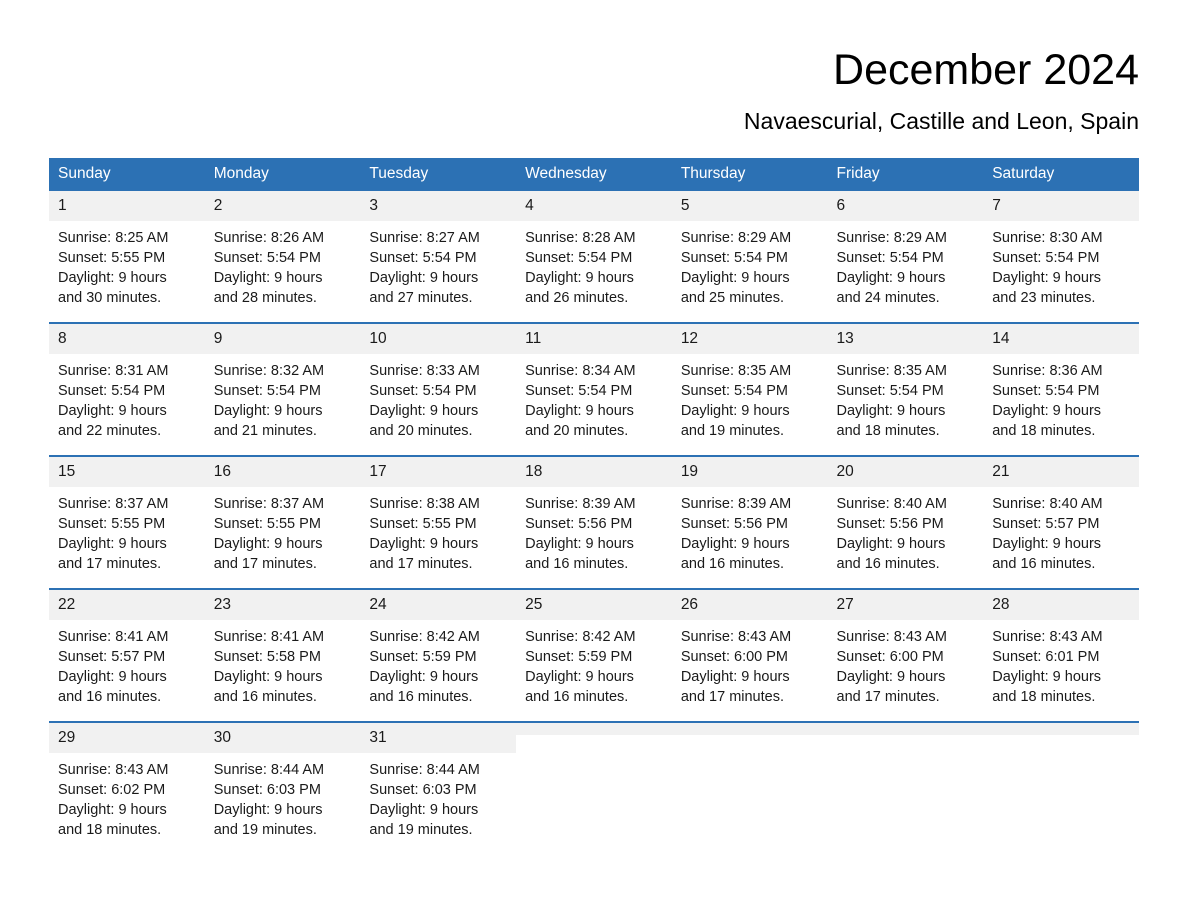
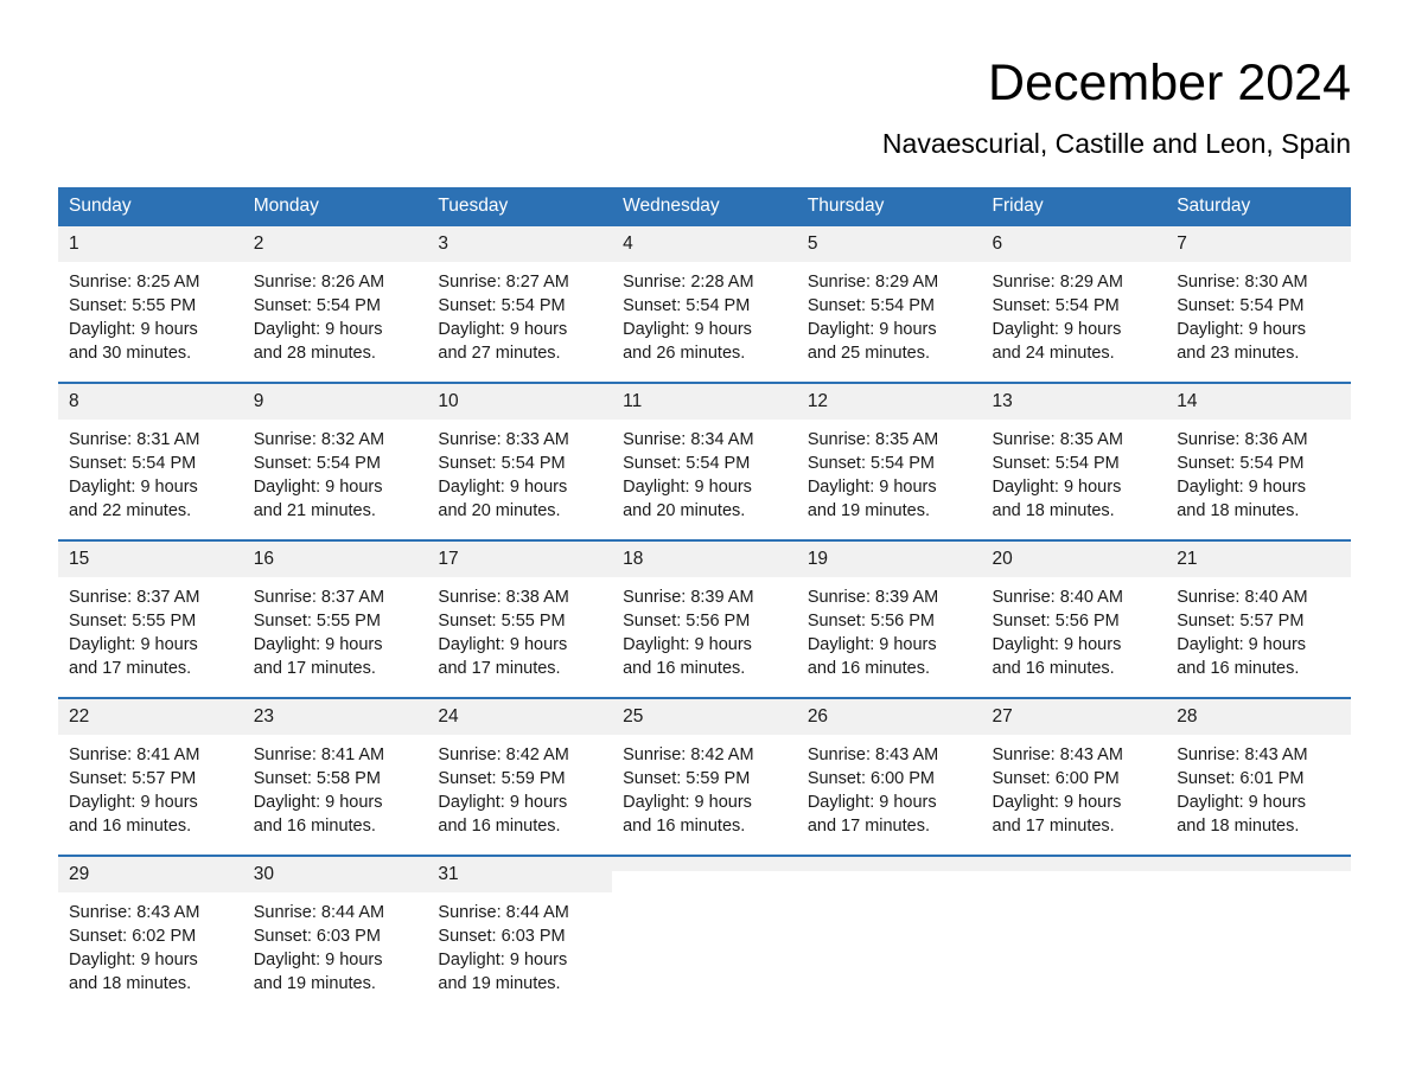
  December 2024
  Navaescurial, Castille and Leon, Spain
  Sunday	Monday	Tuesday	Wednesday	Thursday	Friday	Saturday
- 1Sunrise: 8:25 AMSunset: 5:55 PMDaylight: 9 hoursand 30 minutes.	2Sunrise: 8:26 AMSunset: 5:54 PMDaylight: 9 hoursand 28 minutes.	3Sunrise: 8:27 AMSunset: 5:54 PMDaylight: 9 hoursand 27 minutes.	4Sunrise: 8:28 AMSunset: 5:54 PMDaylight: 9 hoursand 26 minutes.	5Sunrise: 8:29 AMSunset: 5:54 PMDaylight: 9 hoursand 25 minutes.	6Sunrise: 8:29 AMSunset: 5:54 PMDaylight: 9 hoursand 24 minutes.	7Sunrise: 8:30 AMSunset: 5:54 PMDaylight: 9 hoursand 23 minutes.
+ 1Sunrise: 8:25 AMSunset: 5:55 PMDaylight: 9 hoursand 30 minutes.	2Sunrise: 8:26 AMSunset: 5:54 PMDaylight: 9 hoursand 28 minutes.	3Sunrise: 8:27 AMSunset: 5:54 PMDaylight: 9 hoursand 27 minutes.	4Sunrise: 2:28 AMSunset: 5:54 PMDaylight: 9 hoursand 26 minutes.	5Sunrise: 8:29 AMSunset: 5:54 PMDaylight: 9 hoursand 25 minutes.	6Sunrise: 8:29 AMSunset: 5:54 PMDaylight: 9 hoursand 24 minutes.	7Sunrise: 8:30 AMSunset: 5:54 PMDaylight: 9 hoursand 23 minutes.
  8Sunrise: 8:31 AMSunset: 5:54 PMDaylight: 9 hoursand 22 minutes.	9Sunrise: 8:32 AMSunset: 5:54 PMDaylight: 9 hoursand 21 minutes.	10Sunrise: 8:33 AMSunset: 5:54 PMDaylight: 9 hoursand 20 minutes.	11Sunrise: 8:34 AMSunset: 5:54 PMDaylight: 9 hoursand 20 minutes.	12Sunrise: 8:35 AMSunset: 5:54 PMDaylight: 9 hoursand 19 minutes.	13Sunrise: 8:35 AMSunset: 5:54 PMDaylight: 9 hoursand 18 minutes.	14Sunrise: 8:36 AMSunset: 5:54 PMDaylight: 9 hoursand 18 minutes.
  15Sunrise: 8:37 AMSunset: 5:55 PMDaylight: 9 hoursand 17 minutes.	16Sunrise: 8:37 AMSunset: 5:55 PMDaylight: 9 hoursand 17 minutes.	17Sunrise: 8:38 AMSunset: 5:55 PMDaylight: 9 hoursand 17 minutes.	18Sunrise: 8:39 AMSunset: 5:56 PMDaylight: 9 hoursand 16 minutes.	19Sunrise: 8:39 AMSunset: 5:56 PMDaylight: 9 hoursand 16 minutes.	20Sunrise: 8:40 AMSunset: 5:56 PMDaylight: 9 hoursand 16 minutes.	21Sunrise: 8:40 AMSunset: 5:57 PMDaylight: 9 hoursand 16 minutes.
  22Sunrise: 8:41 AMSunset: 5:57 PMDaylight: 9 hoursand 16 minutes.	23Sunrise: 8:41 AMSunset: 5:58 PMDaylight: 9 hoursand 16 minutes.	24Sunrise: 8:42 AMSunset: 5:59 PMDaylight: 9 hoursand 16 minutes.	25Sunrise: 8:42 AMSunset: 5:59 PMDaylight: 9 hoursand 16 minutes.	26Sunrise: 8:43 AMSunset: 6:00 PMDaylight: 9 hoursand 17 minutes.	27Sunrise: 8:43 AMSunset: 6:00 PMDaylight: 9 hoursand 17 minutes.	28Sunrise: 8:43 AMSunset: 6:01 PMDaylight: 9 hoursand 18 minutes.
  29Sunrise: 8:43 AMSunset: 6:02 PMDaylight: 9 hoursand 18 minutes.	30Sunrise: 8:44 AMSunset: 6:03 PMDaylight: 9 hoursand 19 minutes.	31Sunrise: 8:44 AMSunset: 6:03 PMDaylight: 9 hoursand 19 minutes.
